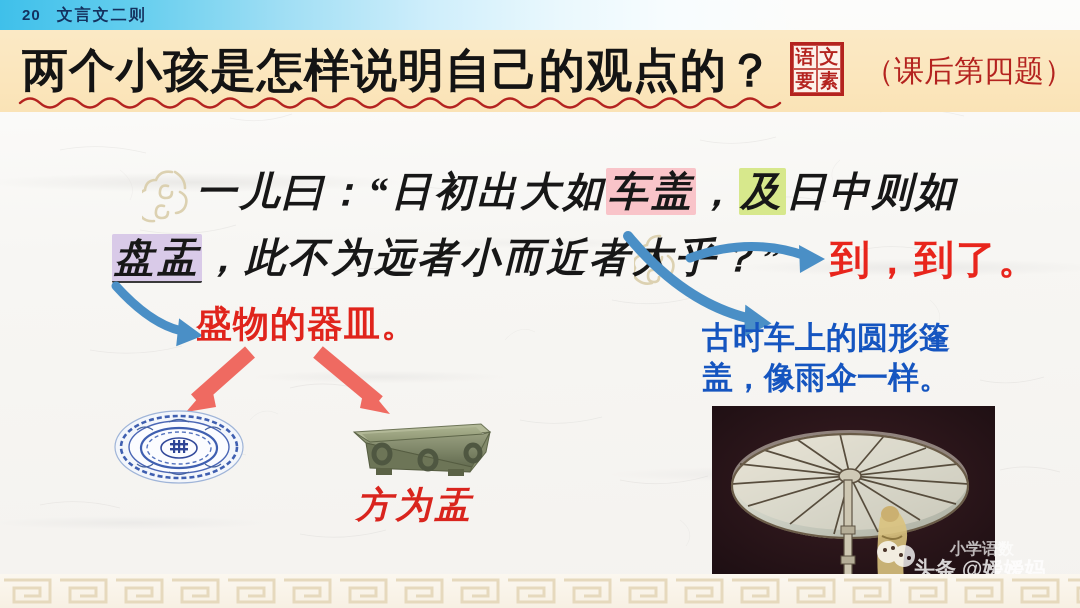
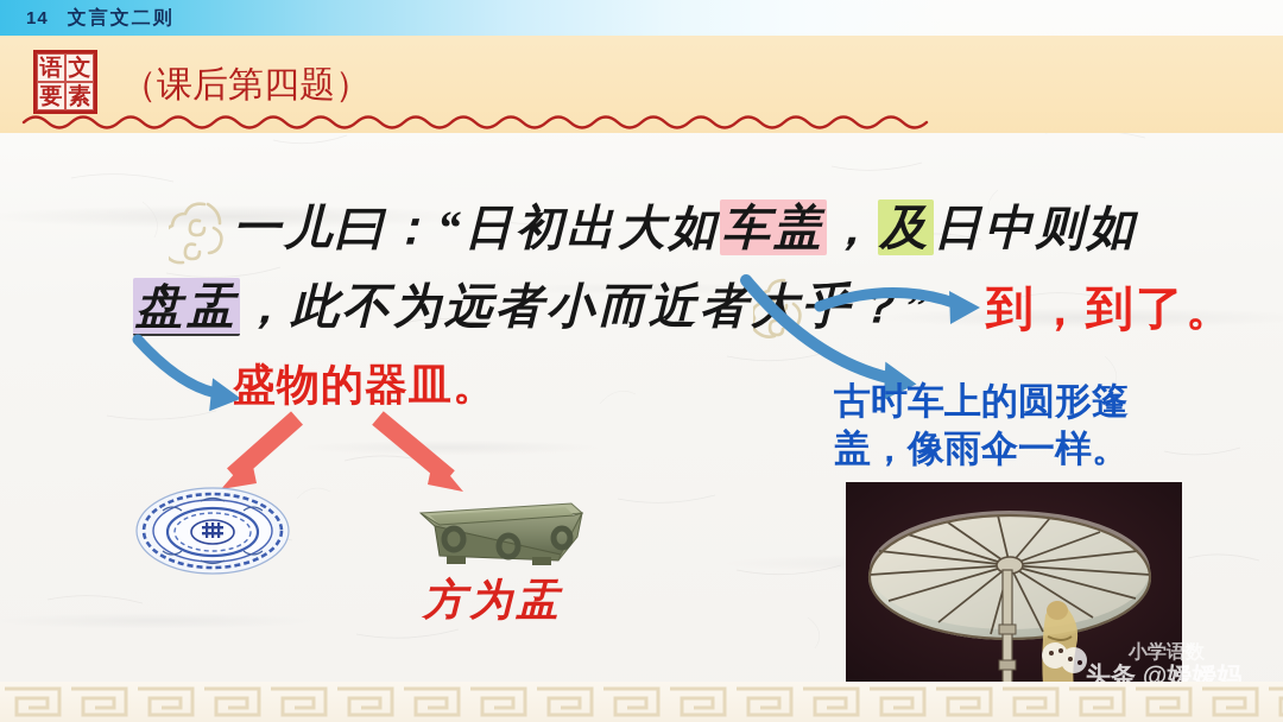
- 20
+ 14
  文言文二则
- 两个小孩是怎样说明自己的观点的？
  语
  文
  要
  素
  （课后第四题）
  一儿曰：“日初出大如车盖，及日中则如
  盘盂，此不为远者小而近者？”
  到，到了。
  盛物的器皿。
  古时车上的圆形篷
  盖，像雨伞一样。
  方为盂
  小学语数
  头条 @嫒嫒妈
